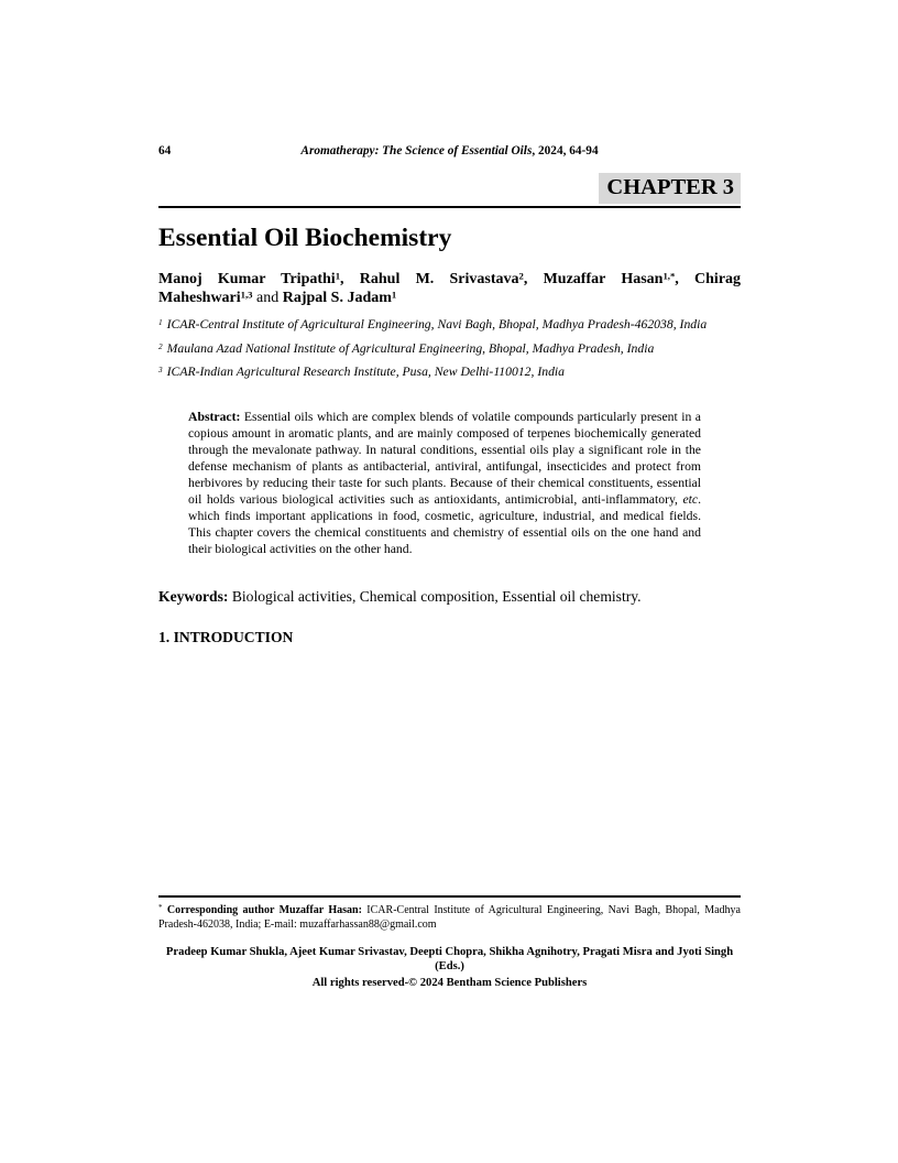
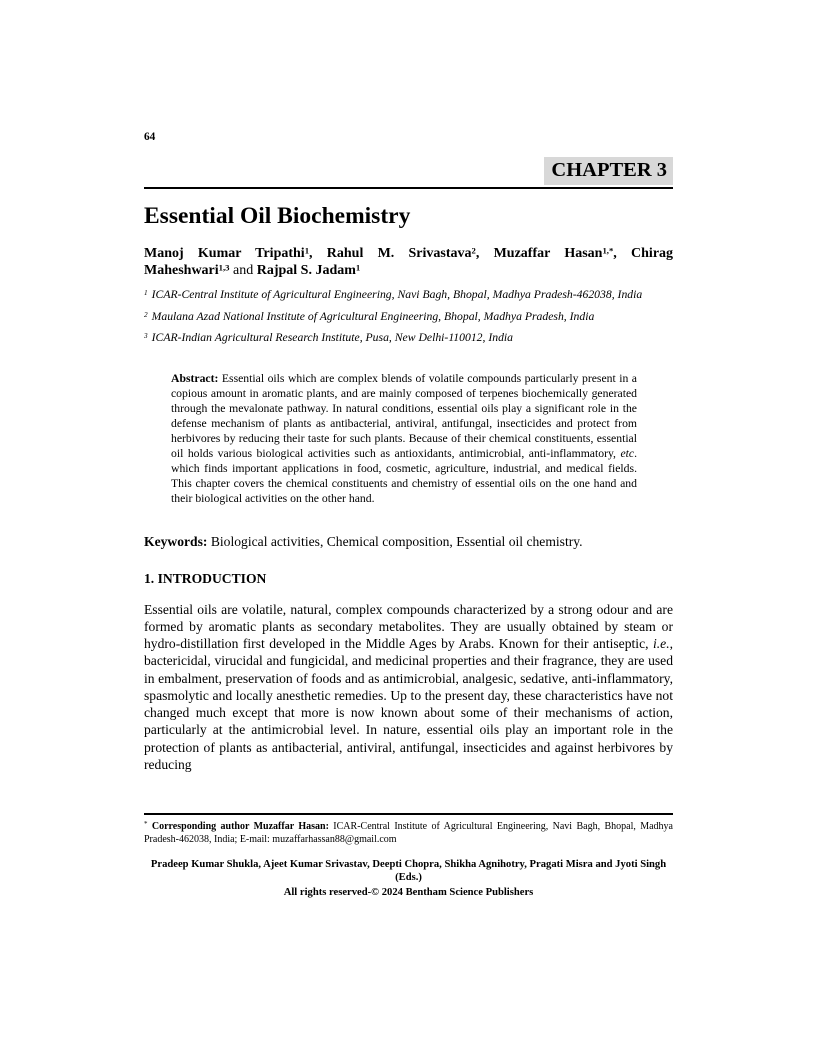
  64
- Aromatherapy: The Science of Essential Oils, 2024, 64-94
  CHAPTER 3
  Essential Oil Biochemistry
  Manoj Kumar Tripathi1, Rahul M. Srivastava2, Muzaffar Hasan1,*, Chirag Maheshwari1,3 and Rajpal S. Jadam1
  1 ICAR-Central Institute of Agricultural Engineering, Navi Bagh, Bhopal, Madhya Pradesh-462038, India
  2 Maulana Azad National Institute of Agricultural Engineering, Bhopal, Madhya Pradesh, India
  3 ICAR-Indian Agricultural Research Institute, Pusa, New Delhi-110012, India
  Abstract: Essential oils which are complex blends of volatile compounds particularly present in a copious amount in aromatic plants, and are mainly composed of terpenes biochemically generated through the mevalonate pathway. In natural conditions, essential oils play a significant role in the defense mechanism of plants as antibacterial, antiviral, antifungal, insecticides and protect from herbivores by reducing their taste for such plants. Because of their chemical constituents, essential oil holds various biological activities such as antioxidants, antimicrobial, anti-inflammatory, etc. which finds important applications in food, cosmetic, agriculture, industrial, and medical fields. This chapter covers the chemical constituents and chemistry of essential oils on the one hand and their biological activities on the other hand.
  Keywords: Biological activities, Chemical composition, Essential oil chemistry.
  1. INTRODUCTION
+ Essential oils are volatile, natural, complex compounds characterized by a strong odour and are formed by aromatic plants as secondary metabolites. They are usually obtained by steam or hydro-distillation first developed in the Middle Ages by Arabs. Known for their antiseptic, i.e., bactericidal, virucidal and fungicidal, and medicinal properties and their fragrance, they are used in embalment, preservation of foods and as antimicrobial, analgesic, sedative, anti-inflammatory, spasmolytic and locally anesthetic remedies. Up to the present day, these characteristics have not changed much except that more is now known about some of their mechanisms of action, particularly at the antimicrobial level. In nature, essential oils play an important role in the protection of plants as antibacterial, antiviral, antifungal, insecticides and against herbivores by reducing
  * Corresponding author Muzaffar Hasan: ICAR-Central Institute of Agricultural Engineering, Navi Bagh, Bhopal, Madhya Pradesh-462038, India; E-mail: muzaffarhassan88@gmail.com
  Pradeep Kumar Shukla, Ajeet Kumar Srivastav, Deepti Chopra, Shikha Agnihotry, Pragati Misra and Jyoti Singh (Eds.)
  All rights reserved-© 2024 Bentham Science Publishers
